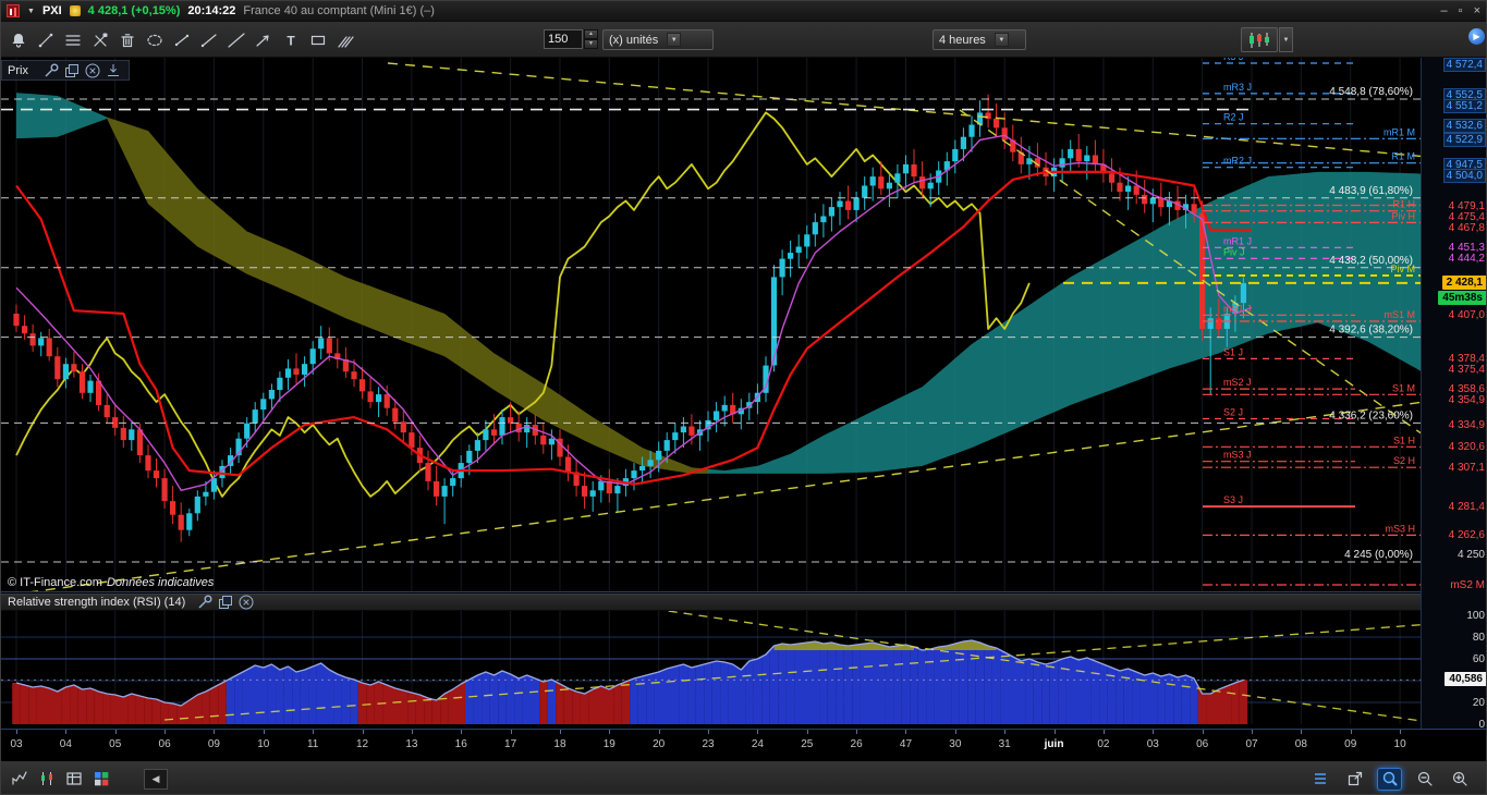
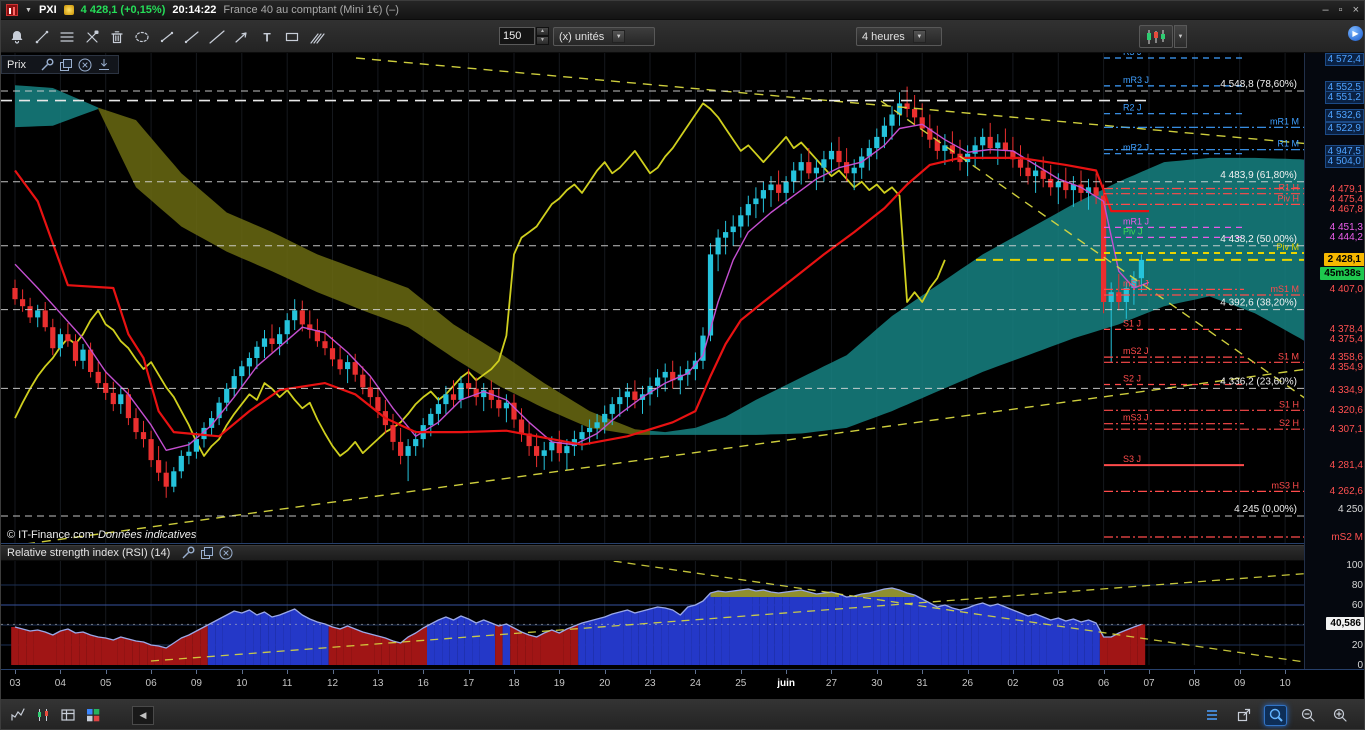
  PXI
  4 428,1 (+0,15%)
  20:14:22
  France 40 au comptant (Mini 1€) (–)
  –
  ▫
  ×
  T
  150
  (x) unités
  4 heures
  ▶
  mR3 J
  R2 J
  mR1 M
  R1 M
  mR2 J
  R1 H
  Piv H
  mR1 J
  Piv J
  Piv M
  mS1 J
  mS1 M
  S1 J
  S1 M
  mS2 J
  S2 J
  S1 H
  mS3 J
  S2 H
  S3 J
  mS3 H
  4 548,8 (78,60%)
  4 483,9 (61,80%)
  4 438,2 (50,00%)
  4 392,6 (38,20%)
  4 336,2 (23,60%)
  4 245 (0,00%)
  Prix
  © IT-Finance.com Données indicatives
  Relative strength index (RSI) (14)
  03
  04
  05
  06
  09
  10
  11
  12
  13
  16
  17
  18
  19
  20
  23
  24
  25
- 26
+ juin
- 47
+ 27
  30
  31
- juin
+ 26
  02
  03
  06
  07
  08
  09
  10
  4 572,4
  4 552,5
  4 551,2
  4 532,6
  4 522,9
  4 947,5
  4 504,0
  4 479,1
  4 475,4
  4 467,8
  4 451,3
  4 444,2
  4 407,0
  4 378,4
  4 375,4
  4 358,6
  4 354,9
  4 334,9
  4 320,6
  4 307,1
  4 281,4
  4 262,6
  4 250
  mS2 M
  2 428,1
  45m38s
  100
  80
  60
  20
  0
  40,586
  ◀
